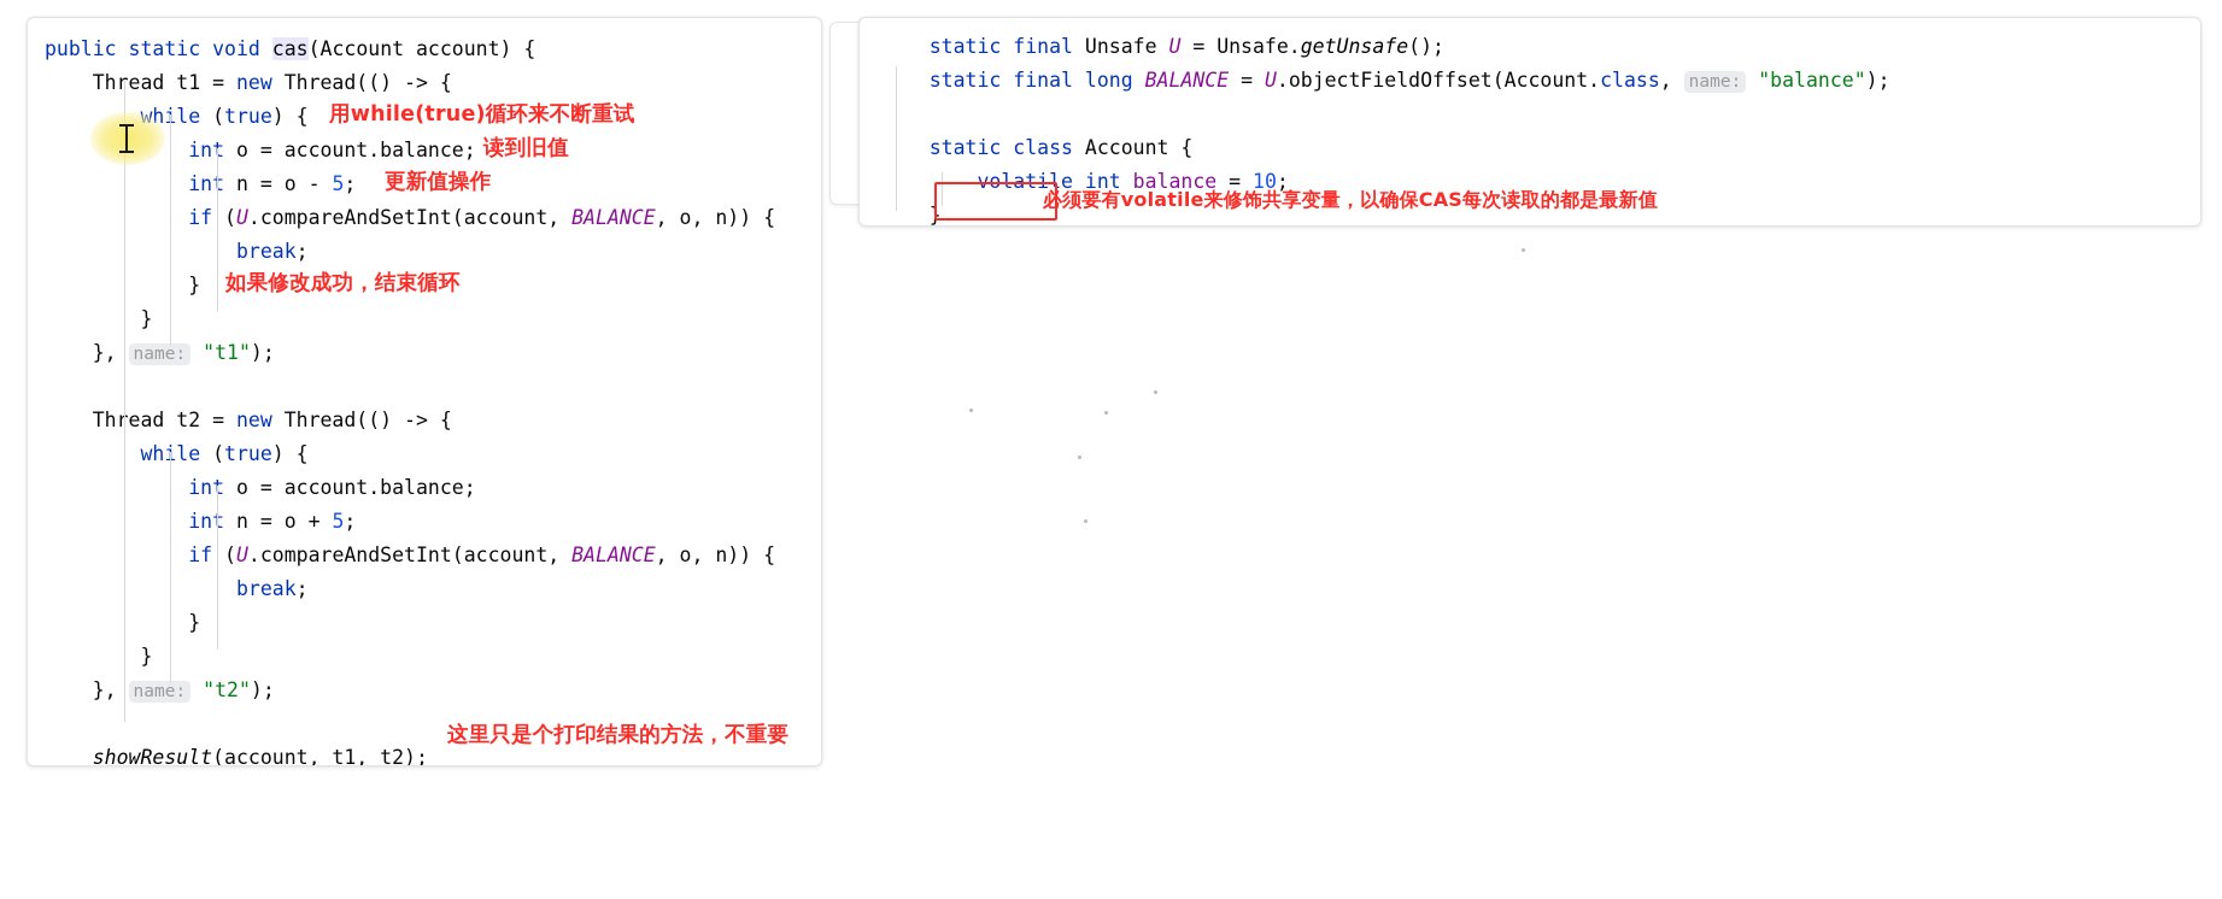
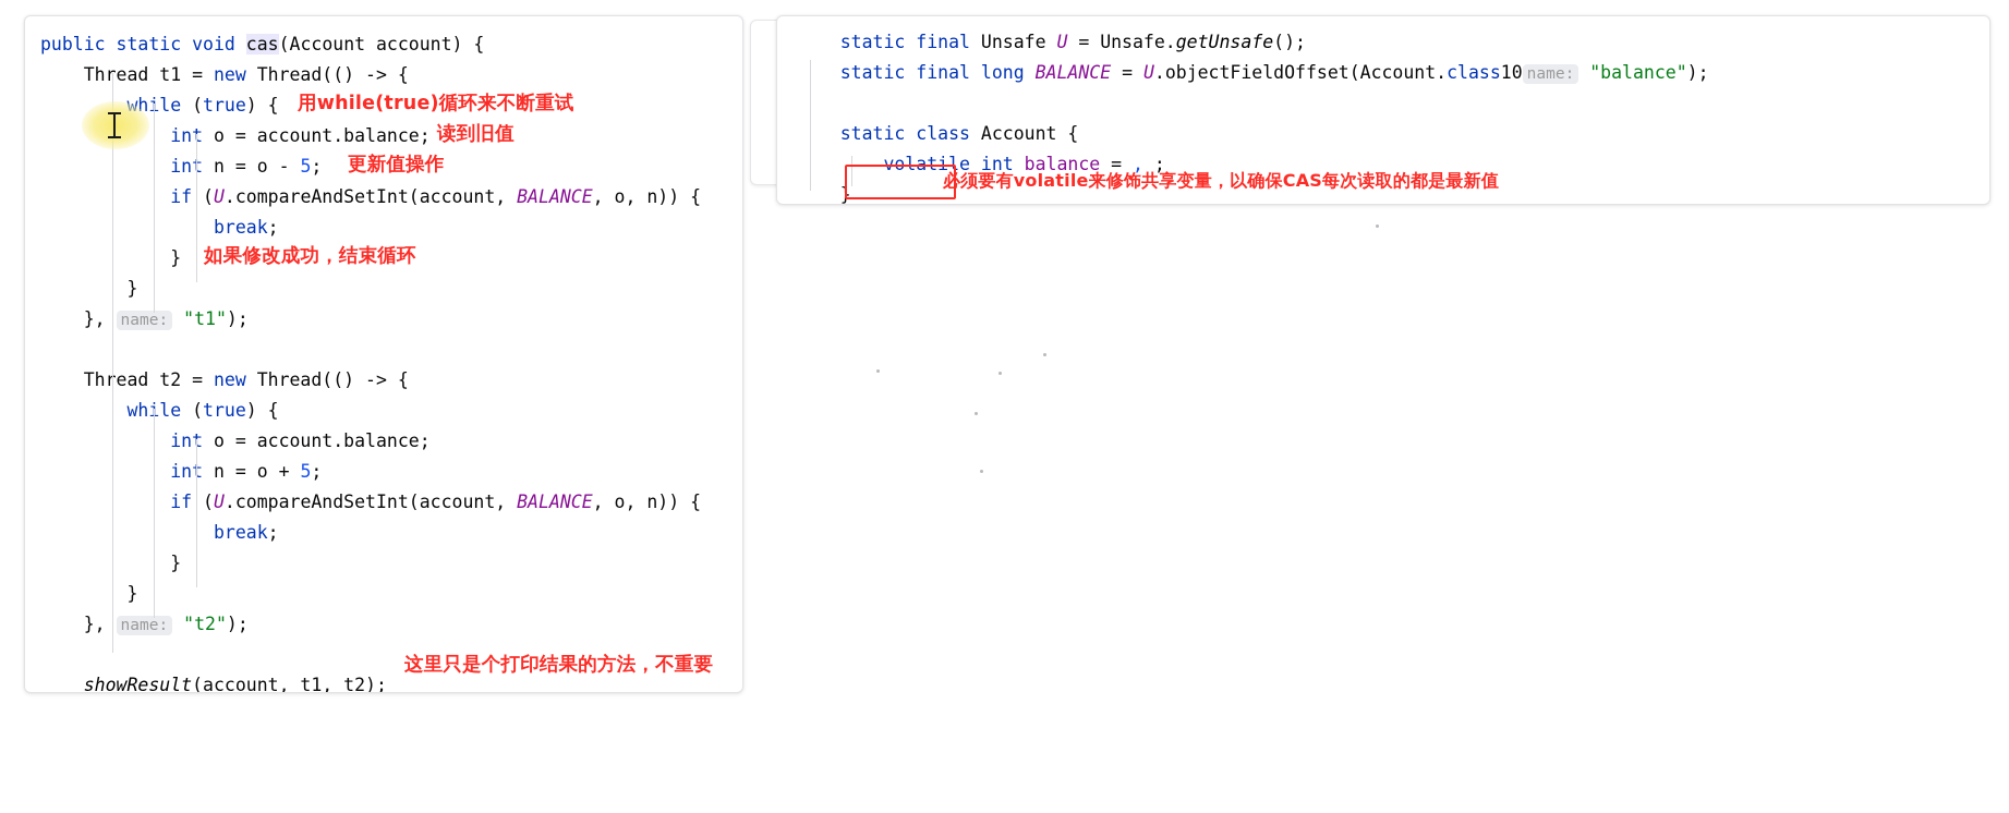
  public static void cas(Account account) {
  Thread t1 = new Thread(() -> {
  hle (true) {
  int o = account.balance;
  int n = o - 5;
  if (U.compareAndSetInt(account, BALANCE, o, n)) {
  break;
  }
  }
  }, name: "t1");
  Thread t2 = new Thread(() -> {
  whle (true) {
  int o = account.balance;
  int n = o + 5;
  if (U.compareAndSetInt(account, BALANCE, o, n)) {
  break;
  }
  }
  }, name: "t2");
  showResult(account, t1, t2);
  用while(true)循环来不断重试
  读到旧值
  更新值操作
  如果修改成功，结束循环
  这里只是个打印结果的方法，不重要
  static final Unsafe U = Unsafe.getUnsafe();
- static final long BALANCE = U.objectFieldOffset(Account.class, name: "balance");
+ static final long BALANCE = U.objectFieldOffset(Account.class10 name: "balance");
  static class Account {
- volatile int balance = 10;
+ volatile int balance = , ;
  }
  必须要有volatile来修饰共享变量，以确保CAS每次读取的都是最新值
